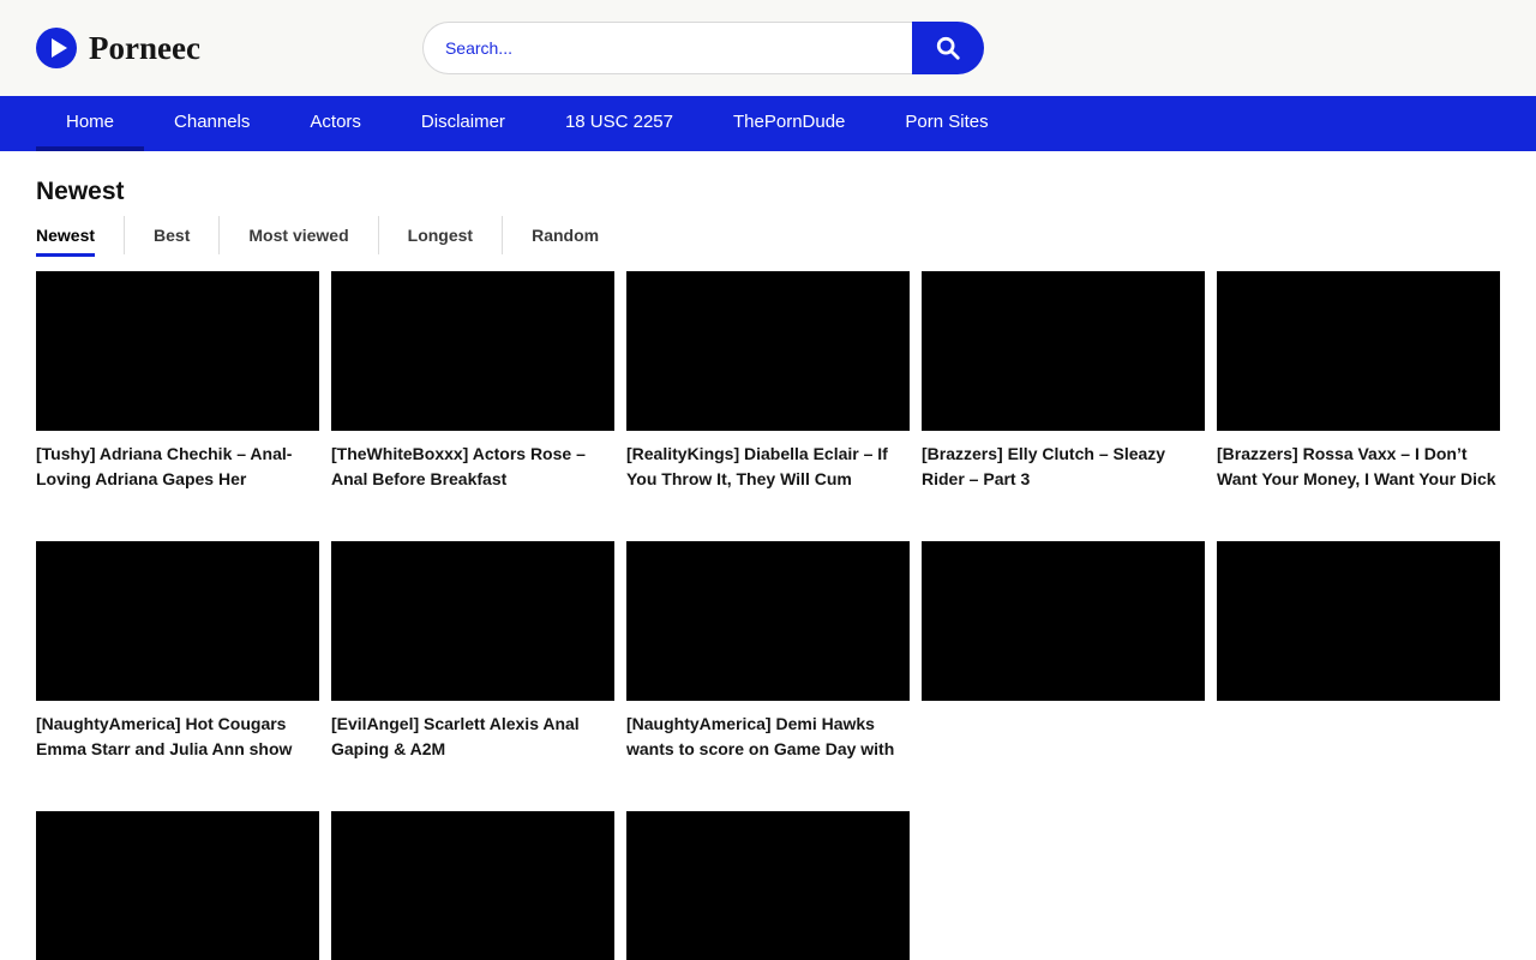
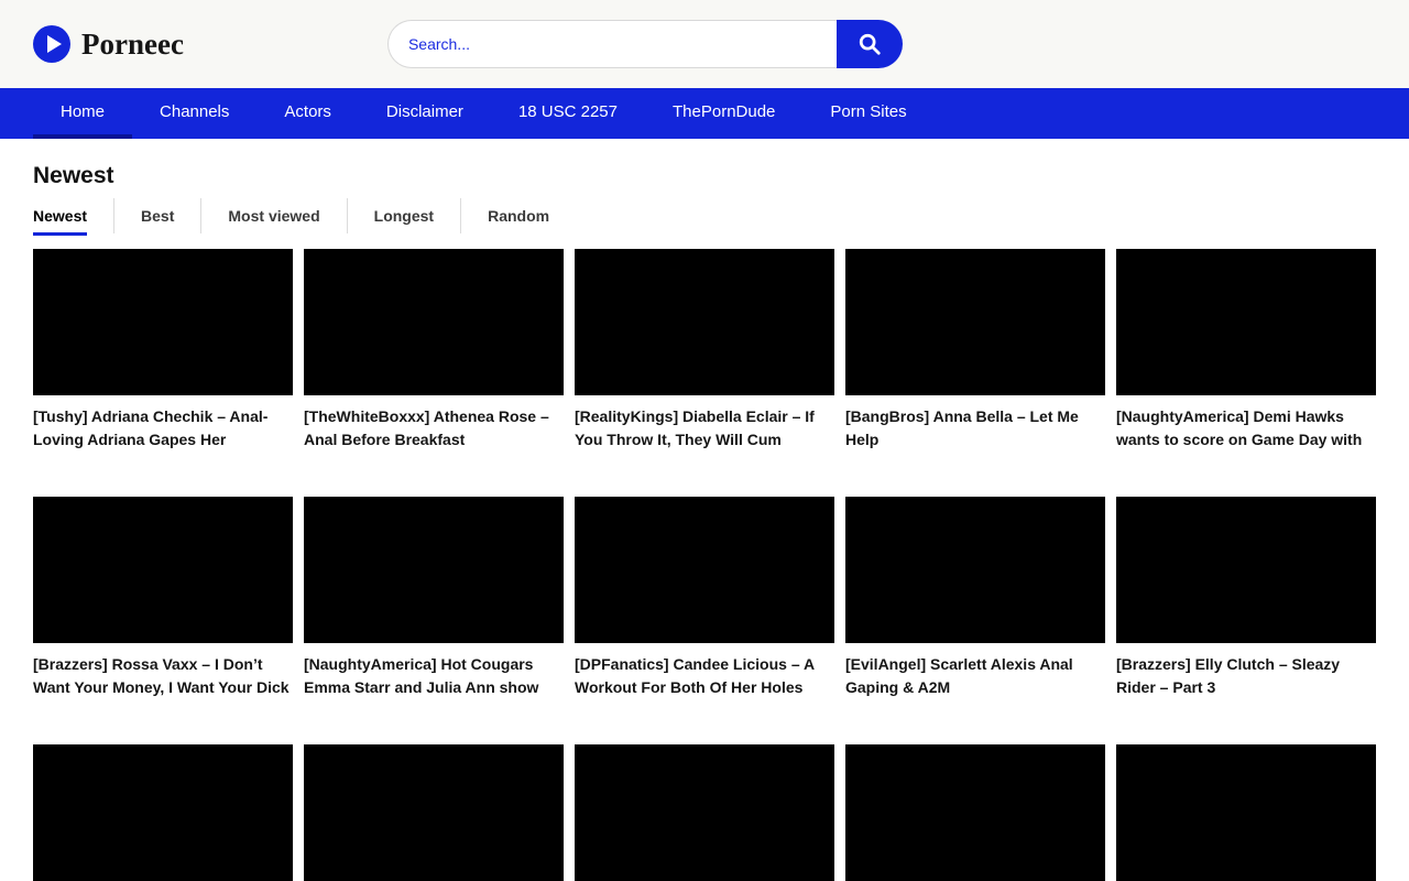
  Porneec
  Search...
  Home
  Channels
  Actors
  Disclaimer
  18 USC 2257
  ThePornDude
  Porn Sites
  Newest
  Newest
  Best
  Most viewed
  Longest
  Random
  [Tushy] Adriana Chechik – Anal-Loving Adriana Gapes Her
- [TheWhiteBoxxx] Actors Rose – Anal Before Breakfast
+ [TheWhiteBoxxx] Athenea Rose – Anal Before Breakfast
  [RealityKings] Diabella Eclair – If You Throw It, They Will Cum
+ [BangBros] Anna Bella – Let Me Help
- [Brazzers] Elly Clutch – Sleazy Rider – Part 3
+ [NaughtyAmerica] Demi Hawks wants to score on Game Day with
  [Brazzers] Rossa Vaxx – I Don’t Want Your Money, I Want Your Dick
  [NaughtyAmerica] Hot Cougars Emma Starr and Julia Ann show
+ [DPFanatics] Candee Licious – A Workout For Both Of Her Holes
  [EvilAngel] Scarlett Alexis Anal Gaping & A2M
- [NaughtyAmerica] Demi Hawks wants to score on Game Day with
+ [Brazzers] Elly Clutch – Sleazy Rider – Part 3
